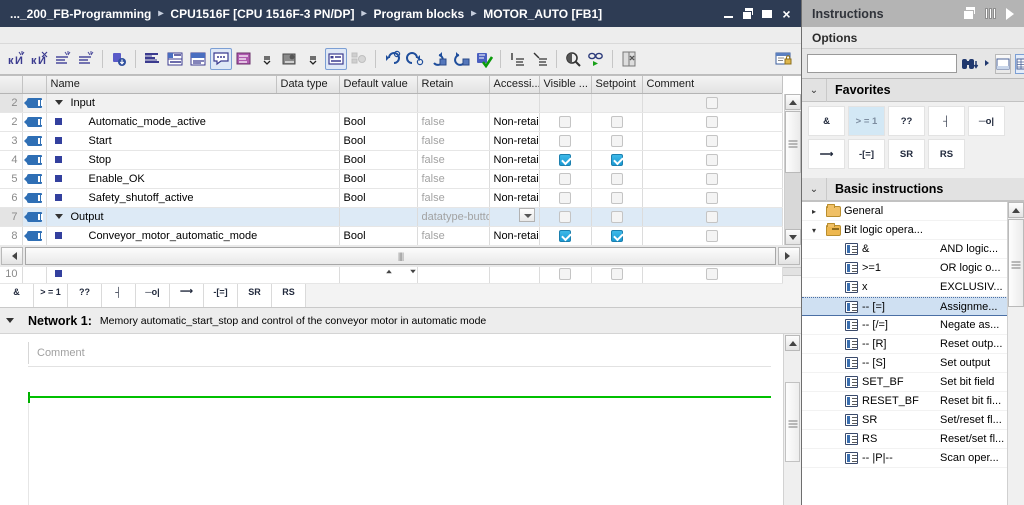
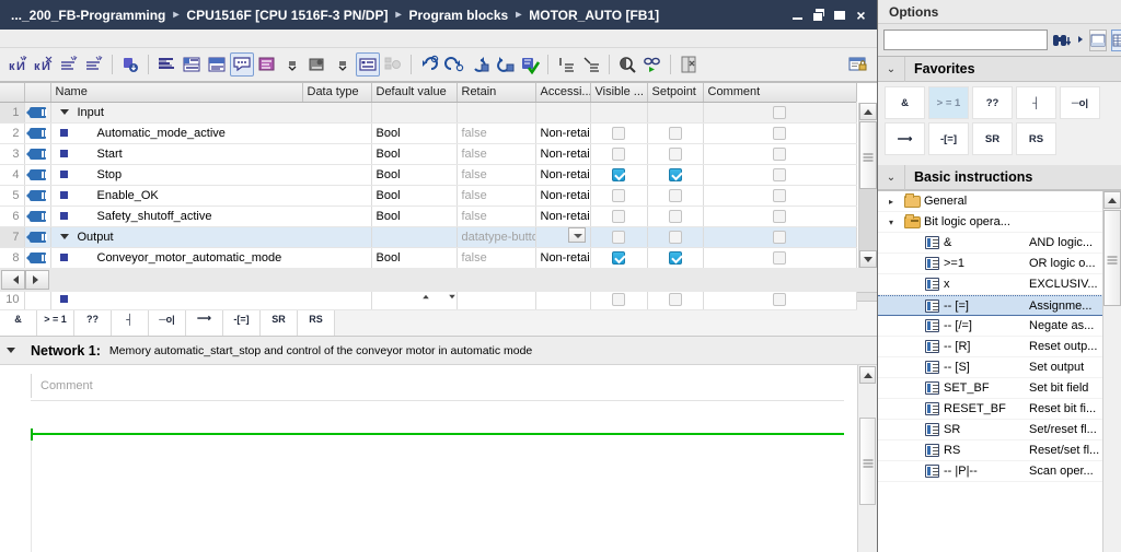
  ..._200_FB-Programming
  ▸
  CPU1516F [CPU 1516F-3 PN/DP]
  ▸
  Program blocks
  ▸
  MOTOR_AUTO [FB1]
  ×
  к
  И
  к
  И
  		Name		Data type	Default value	Retain	Accessi..	Visible ...	Setpoint	Comment
- 2		Input
+ 1		Input
  7		Output		datatype-butt
  8		Conveyor_motor_automatic_mode	Bool	false	Non-retai
  10
- ||||
  &
  > = 1
  ??
  ┤
  ─o|
  ⟶
  -[=]
  SR
  RS
  Network 1:
  Memory automatic_start_stop and control of the conveyor motor in automatic mode
  Comment
- Instructions
  Options
  ⌄
  Favorites
  &
  > = 1
  ??
  ┤
  ─o|
  ⟶
  -[=]
  SR
  RS
  ⌄
  Basic instructions
  ▸
  General
  ▾
  Bit logic opera...
  &
  AND logic...
  >=1
  OR logic o...
  x
  EXCLUSIV...
  -- [=]
  Assignme...
  -- [/=]
  Negate as...
  -- [R]
  Reset outp...
  -- [S]
  Set output
  SET_BF
  Set bit field
  RESET_BF
  Reset bit fi...
  SR
  Set/reset fl...
  RS
  Reset/set fl...
  -- |P|--
  Scan oper...
